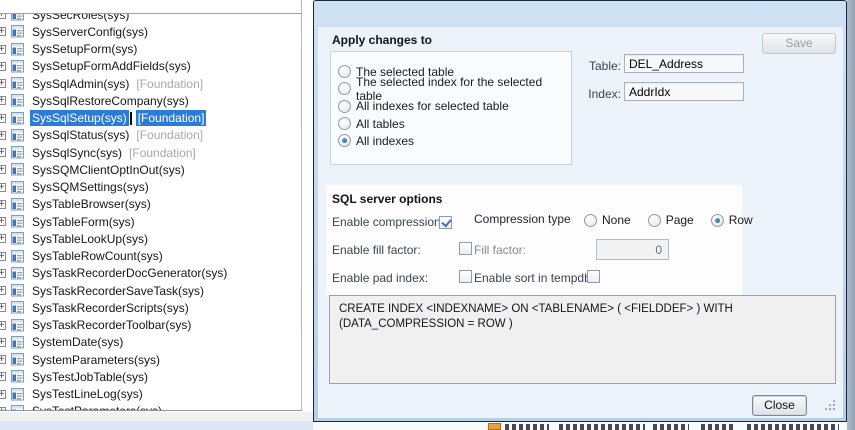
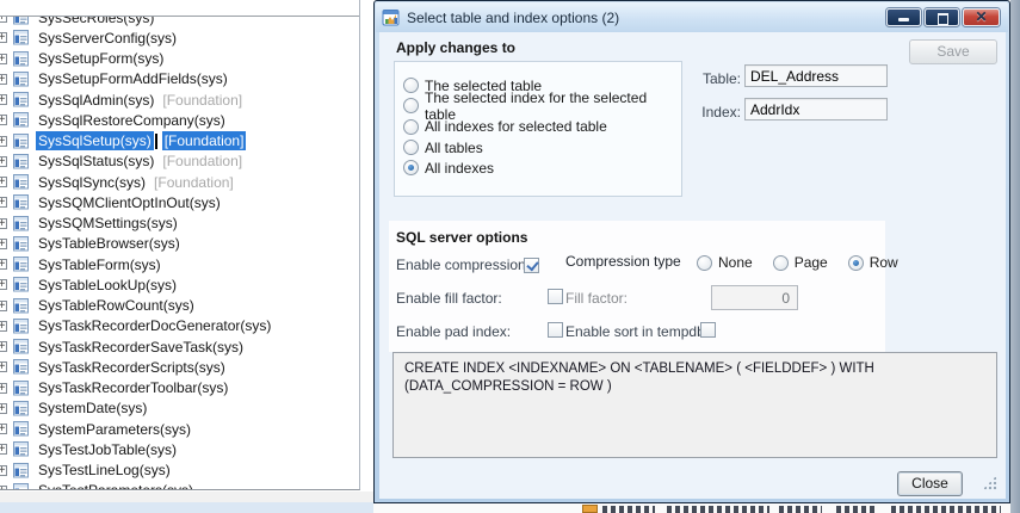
  +
  SysSecRoles(sys)
  +
  SysServerConfig(sys)
  +
  SysSetupForm(sys)
  +
  SysSetupFormAddFields(sys)
  +
  SysSqlAdmin(sys)
  [Foundation]
  +
  SysSqlRestoreCompany(sys)
  +
  SysSqlSetup(sys)
  [Foundation]
  +
  SysSqlStatus(sys)
  [Foundation]
  +
  SysSqlSync(sys)
  [Foundation]
  +
  SysSQMClientOptInOut(sys)
  +
  SysSQMSettings(sys)
  +
  SysTableBrowser(sys)
  +
  SysTableForm(sys)
  +
  SysTableLookUp(sys)
  +
  SysTableRowCount(sys)
  +
  SysTaskRecorderDocGenerator(sys)
  +
  SysTaskRecorderSaveTask(sys)
  +
  SysTaskRecorderScripts(sys)
  +
  SysTaskRecorderToolbar(sys)
  +
  SystemDate(sys)
  +
  SystemParameters(sys)
  +
  SysTestJobTable(sys)
  +
  SysTestLineLog(sys)
+ Select table and index options (2)
  Apply changes to
  The selected table
  The selected index for the selected table
  All indexes for selected table
  All tables
  All indexes
  Table:
  DEL_Address
  Index:
  AddrIdx
  Save
  SQL server options
  Enable compression
  Compression type
  None
  Page
  Row
  Enable fill factor:
  Fill factor:
  0
  Enable pad index:
  Enable sort in tempd
  CREATE INDEX <INDEXNAME> ON <TABLENAME> ( <FIELDDEF> ) WITH
  (DATA_COMPRESSION = ROW )
  Close
